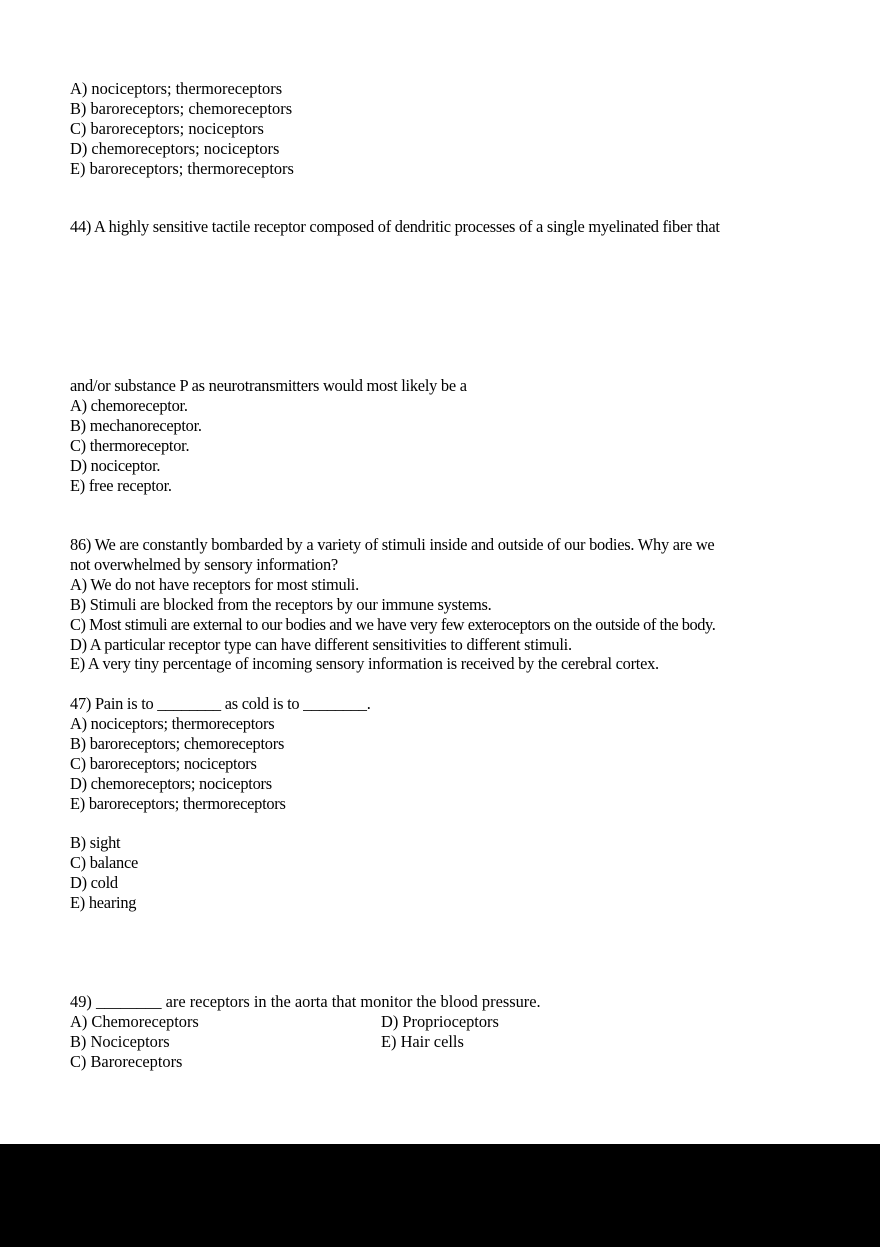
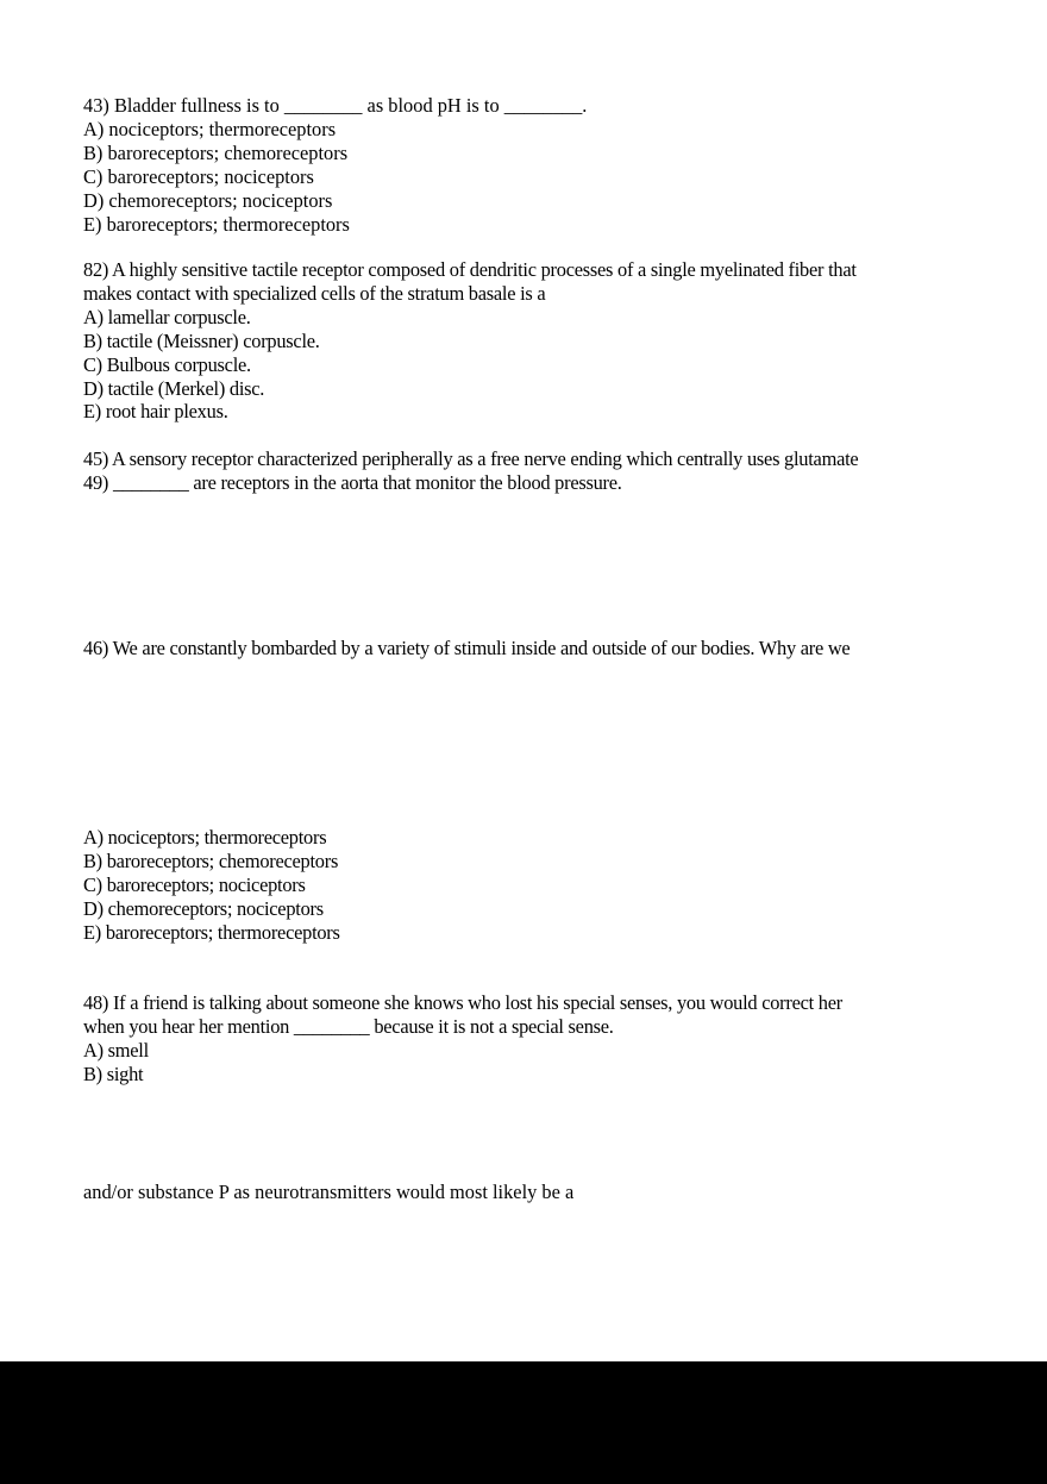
+ 43) Bladder fullness is to ________ as blood pH is to ________.
  A) nociceptors; thermoreceptors
  B) baroreceptors; chemoreceptors
  C) baroreceptors; nociceptors
  D) chemoreceptors; nociceptors
  E) baroreceptors; thermoreceptors
- 44) A highly sensitive tactile receptor composed of dendritic processes of a single myelinated fiber that
+ 82) A highly sensitive tactile receptor composed of dendritic processes of a single myelinated fiber that
+ makes contact with specialized cells of the stratum basale is a
+ A) lamellar corpuscle.
+ B) tactile (Meissner) corpuscle.
+ C) Bulbous corpuscle.
+ D) tactile (Merkel) disc.
+ E) root hair plexus.
+ 45) A sensory receptor characterized peripherally as a free nerve ending which centrally uses glutamate
- and/or substance P as neurotransmitters would most likely be a
+ 49) ________ are receptors in the aorta that monitor the blood pressure.
- A) chemoreceptor.
- B) mechanoreceptor.
- C) thermoreceptor.
- D) nociceptor.
- E) free receptor.
- 86) We are constantly bombarded by a variety of stimuli inside and outside of our bodies. Why are we
+ 46) We are constantly bombarded by a variety of stimuli inside and outside of our bodies. Why are we
- not overwhelmed by sensory information?
- A) We do not have receptors for most stimuli.
- B) Stimuli are blocked from the receptors by our immune systems.
- C) Most stimuli are external to our bodies and we have very few exteroceptors on the outside of the body.
- D) A particular receptor type can have different sensitivities to different stimuli.
- E) A very tiny percentage of incoming sensory information is received by the cerebral cortex.
- 47) Pain is to ________ as cold is to ________.
  A) nociceptors; thermoreceptors
  B) baroreceptors; chemoreceptors
  C) baroreceptors; nociceptors
  D) chemoreceptors; nociceptors
  E) baroreceptors; thermoreceptors
+ 48) If a friend is talking about someone she knows who lost his special senses, you would correct her
+ when you hear her mention ________ because it is not a special sense.
+ A) smell
  B) sight
- C) balance
- D) cold
- E) hearing
- 49) ________ are receptors in the aorta that monitor the blood pressure.
+ and/or substance P as neurotransmitters would most likely be a
- A) Chemoreceptors
- B) Nociceptors
- C) Baroreceptors
- D) Proprioceptors
- E) Hair cells
